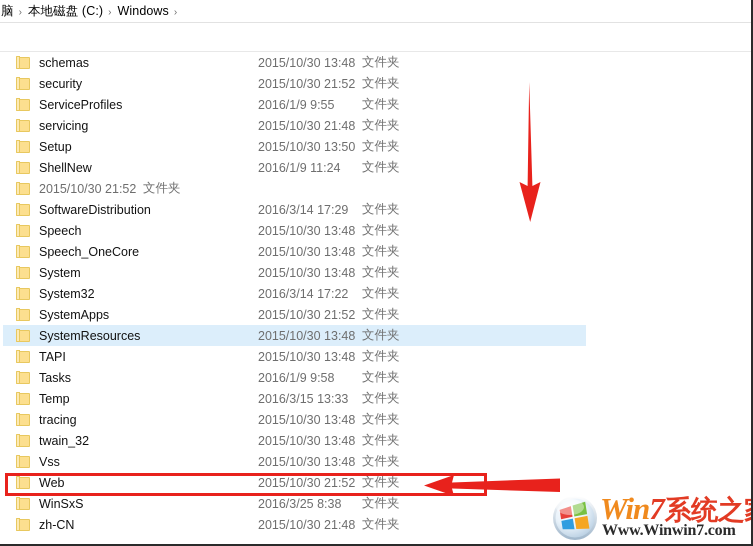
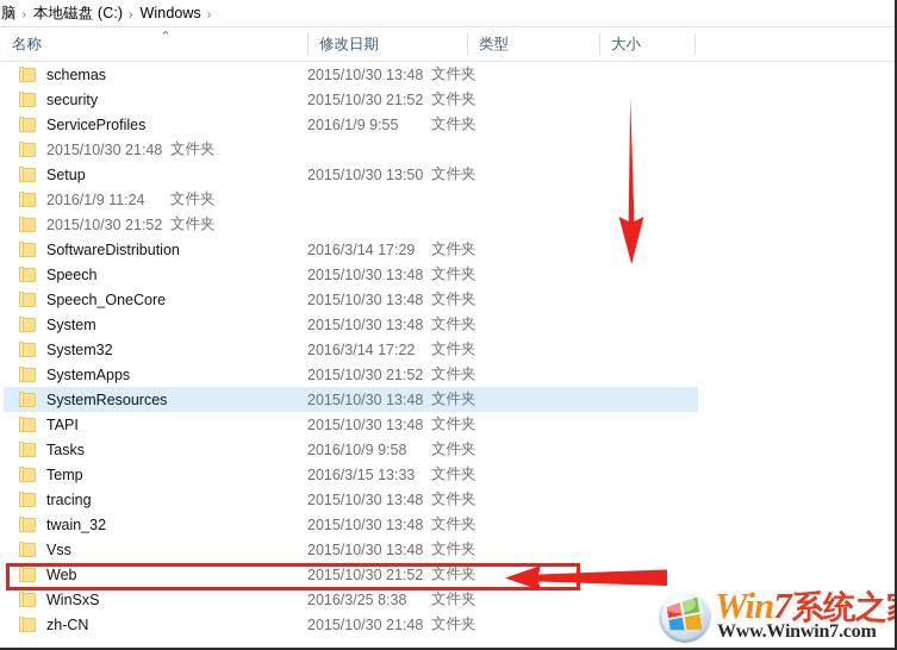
  脑
  ›
  本地磁盘 (C:)
  ›
  Windows
  ›
+ ⌃
+ 名称
+ 修改日期
+ 类型
+ 大小
  schemas
  2015/10/30 13:48
  文件夹
  security
  2015/10/30 21:52
  文件夹
  ServiceProfiles
  2016/1/9 9:55
  文件夹
- servicing
  2015/10/30 21:48
  文件夹
  Setup
  2015/10/30 13:50
  文件夹
- ShellNew
  2016/1/9 11:24
  文件夹
  2015/10/30 21:52
  文件夹
  SoftwareDistribution
  2016/3/14 17:29
  文件夹
  Speech
  2015/10/30 13:48
  文件夹
  Speech_OneCore
  2015/10/30 13:48
  文件夹
  System
  2015/10/30 13:48
  文件夹
  System32
  2016/3/14 17:22
  文件夹
  SystemApps
  2015/10/30 21:52
  文件夹
  SystemResources
  2015/10/30 13:48
  文件夹
  TAPI
  2015/10/30 13:48
  文件夹
  Tasks
- 2016/1/9 9:58
+ 2016/10/9 9:58
  文件夹
  Temp
  2016/3/15 13:33
  文件夹
  tracing
  2015/10/30 13:48
  文件夹
  twain_32
  2015/10/30 13:48
  文件夹
  Vss
  2015/10/30 13:48
  文件夹
  Web
  2015/10/30 21:52
  文件夹
  WinSxS
  2016/3/25 8:38
  文件夹
  zh-CN
  2015/10/30 21:48
  文件夹
  Win
  7
  系统之
  Www.Winwin7.com
